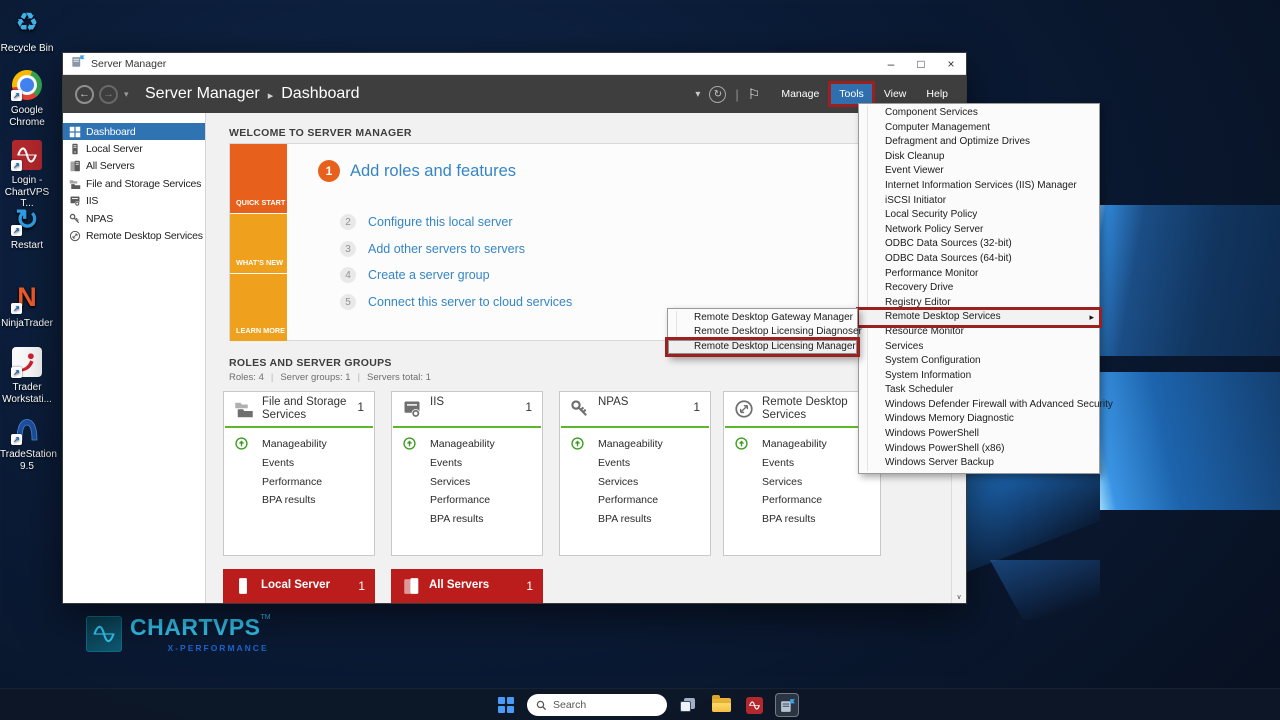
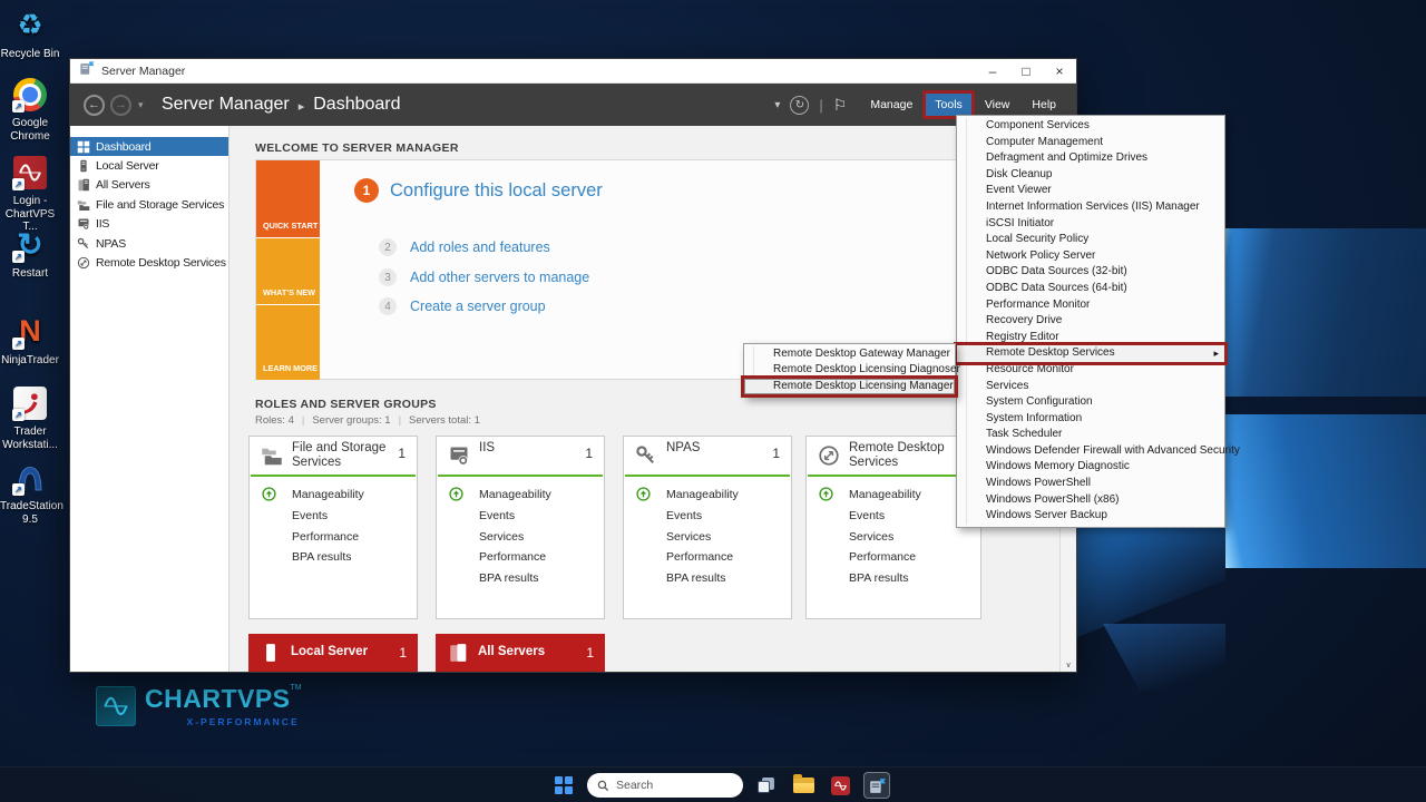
  ♻
  Recycle Bin
  ↗
  Google Chrome
  ↗
  Login - ChartVPS T...
  ↻
  ↗
  Restart
  N
  ↗
  NinjaTrader
  ↗
  Trader Workstati...
  ↗
  TradeStation 9.5
  Server Manager
  –
  □
  ×
  ←
  →
  ▾
  Server Manager
  ▸
  Dashboard
  ▾
  ↻
  |
  ⚐
  Manage
  Tools
  View
  Help
  Dashboard
  Local Server
  All Servers
  File and Storage Services
  IIS
  NPAS
  Remote Desktop Services
  WELCOME TO SERVER MANAGER
  QUICK START
  WHAT'S NEW
  LEARN MORE
  1
- Add roles and features
+ Configure this local server
  2
- Configure this local server
+ Add roles and features
  3
- Add other servers to servers
+ Add other servers to manage
  4
  Create a server group
- 5
- Connect this server to cloud services
  ROLES AND SERVER GROUPS
  Roles: 4 | Server groups: 1 | Servers total: 1
  File and Storage Services
  1
  Manageability
  Events
  Performance
  BPA results
  IIS
  1
  Manageability
  Events
  Services
  Performance
  BPA results
  NPAS
  1
  Manageability
  Events
  Services
  Performance
  BPA results
  Remote Desktop Services
  Manageability
  Events
  Services
  Performance
  BPA results
  Local Server
  1
  All Servers
  1
  Component Services
  Computer Management
  Defragment and Optimize Drives
  Disk Cleanup
  Event Viewer
  Internet Information Services (IIS) Manager
  iSCSI Initiator
  Local Security Policy
  Network Policy Server
  ODBC Data Sources (32-bit)
  ODBC Data Sources (64-bit)
  Performance Monitor
  Recovery Drive
  Registry Editor
  Remote Desktop Services
  ▸
  Resource Monitor
  Services
  System Configuration
  System Information
  Task Scheduler
  Windows Defender Firewall with Advanced Security
  Windows Memory Diagnostic
  Windows PowerShell
  Windows PowerShell (x86)
  Windows Server Backup
  Remote Desktop Gateway Manager
  Remote Desktop Licensing Diagnoser
  Remote Desktop Licensing Manager
  CHARTVPS
  X-PERFORMANCE
  Search
